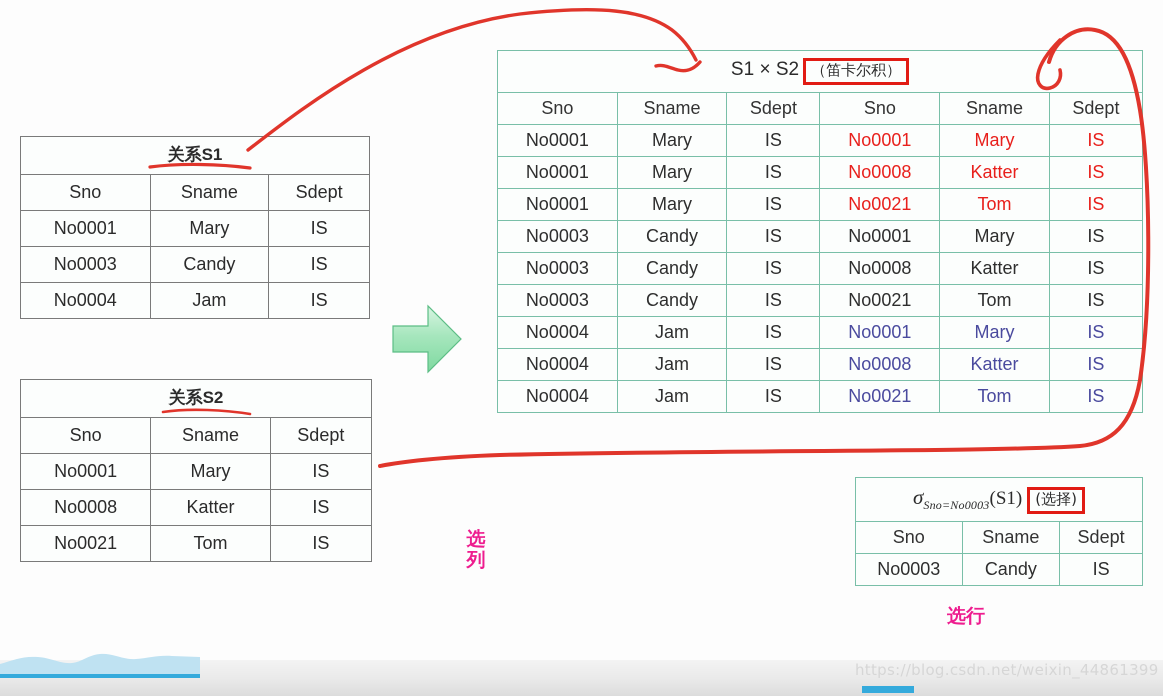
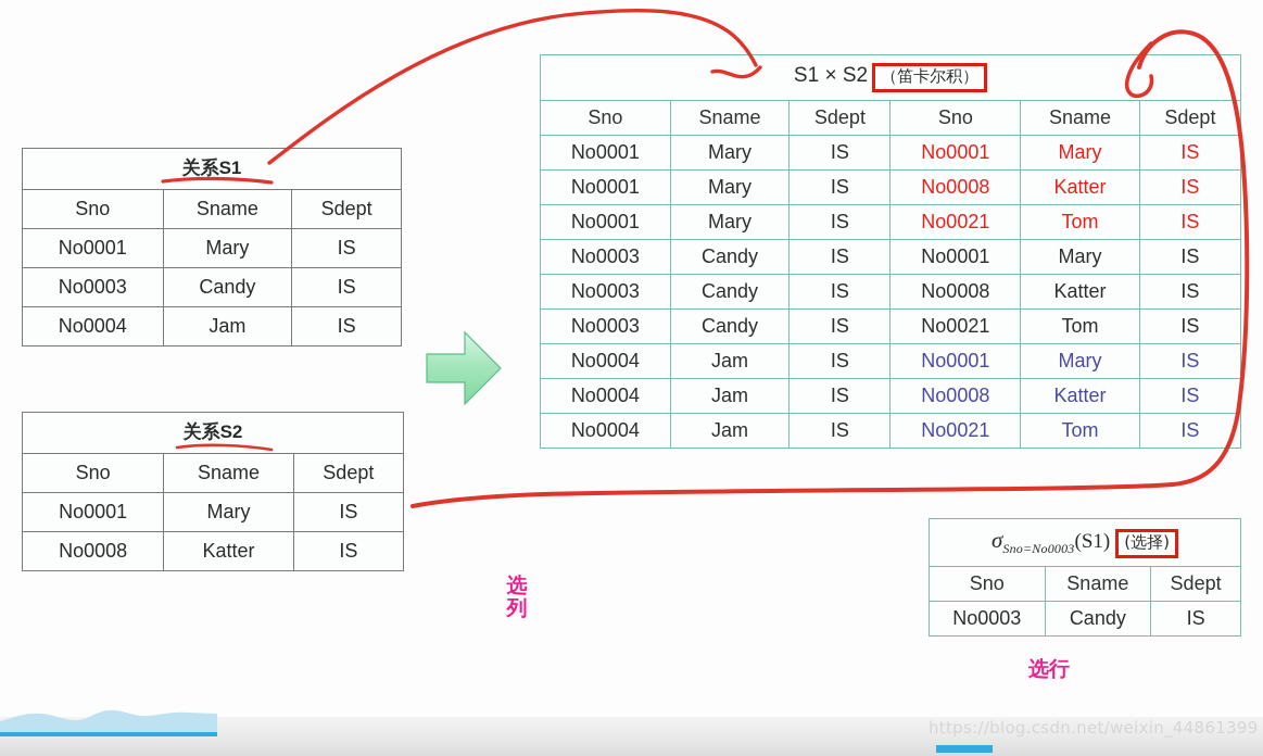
  关系S1
  Sno	Sname	Sdept
  No0001	Mary	IS
  No0003	Candy	IS
  No0004	Jam	IS
  关系S2
  Sno	Sname	Sdept
  No0001	Mary	IS
  No0008	Katter	IS
- No0021	Tom	IS
  S1 × S2 （笛卡尔积）
  Sno	Sname	Sdept	Sno	Sname	Sdept
  No0001	Mary	IS	No0001	Mary	IS
  No0001	Mary	IS	No0008	Katter	IS
  No0001	Mary	IS	No0021	Tom	IS
  No0003	Candy	IS	No0001	Mary	IS
  No0003	Candy	IS	No0008	Katter	IS
  No0003	Candy	IS	No0021	Tom	IS
  No0004	Jam	IS	No0001	Mary	IS
  No0004	Jam	IS	No0008	Katter	IS
  No0004	Jam	IS	No0021	Tom	IS
  σSno=No0003(S1) (选择)
  Sno	Sname	Sdept
  No0003	Candy	IS
  选
  列
  选行
  https://blog.csdn.net/weixin_44861399
